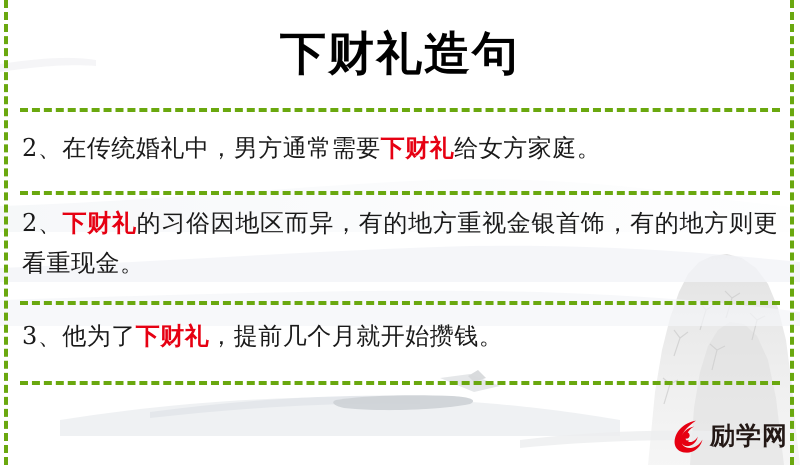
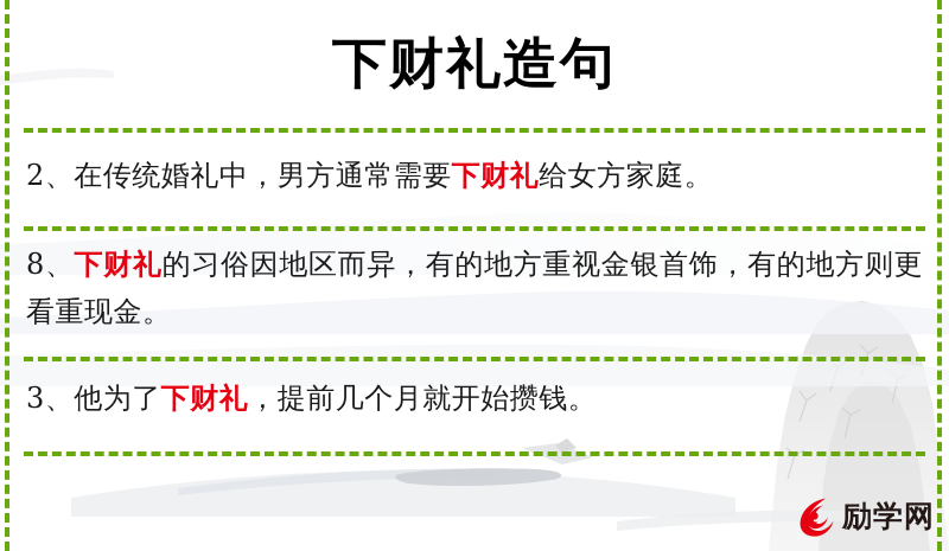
  下财礼造句
  2、在传统婚礼中，男方通常需要下财礼给女方家庭。
- 2、下财礼的习俗因地区而异，有的地方重视金银首饰，有的地方则更看重现金。
+ 8、下财礼的习俗因地区而异，有的地方重视金银首饰，有的地方则更看重现金。
  3、他为了下财礼，提前几个月就开始攒钱。
  励学网
